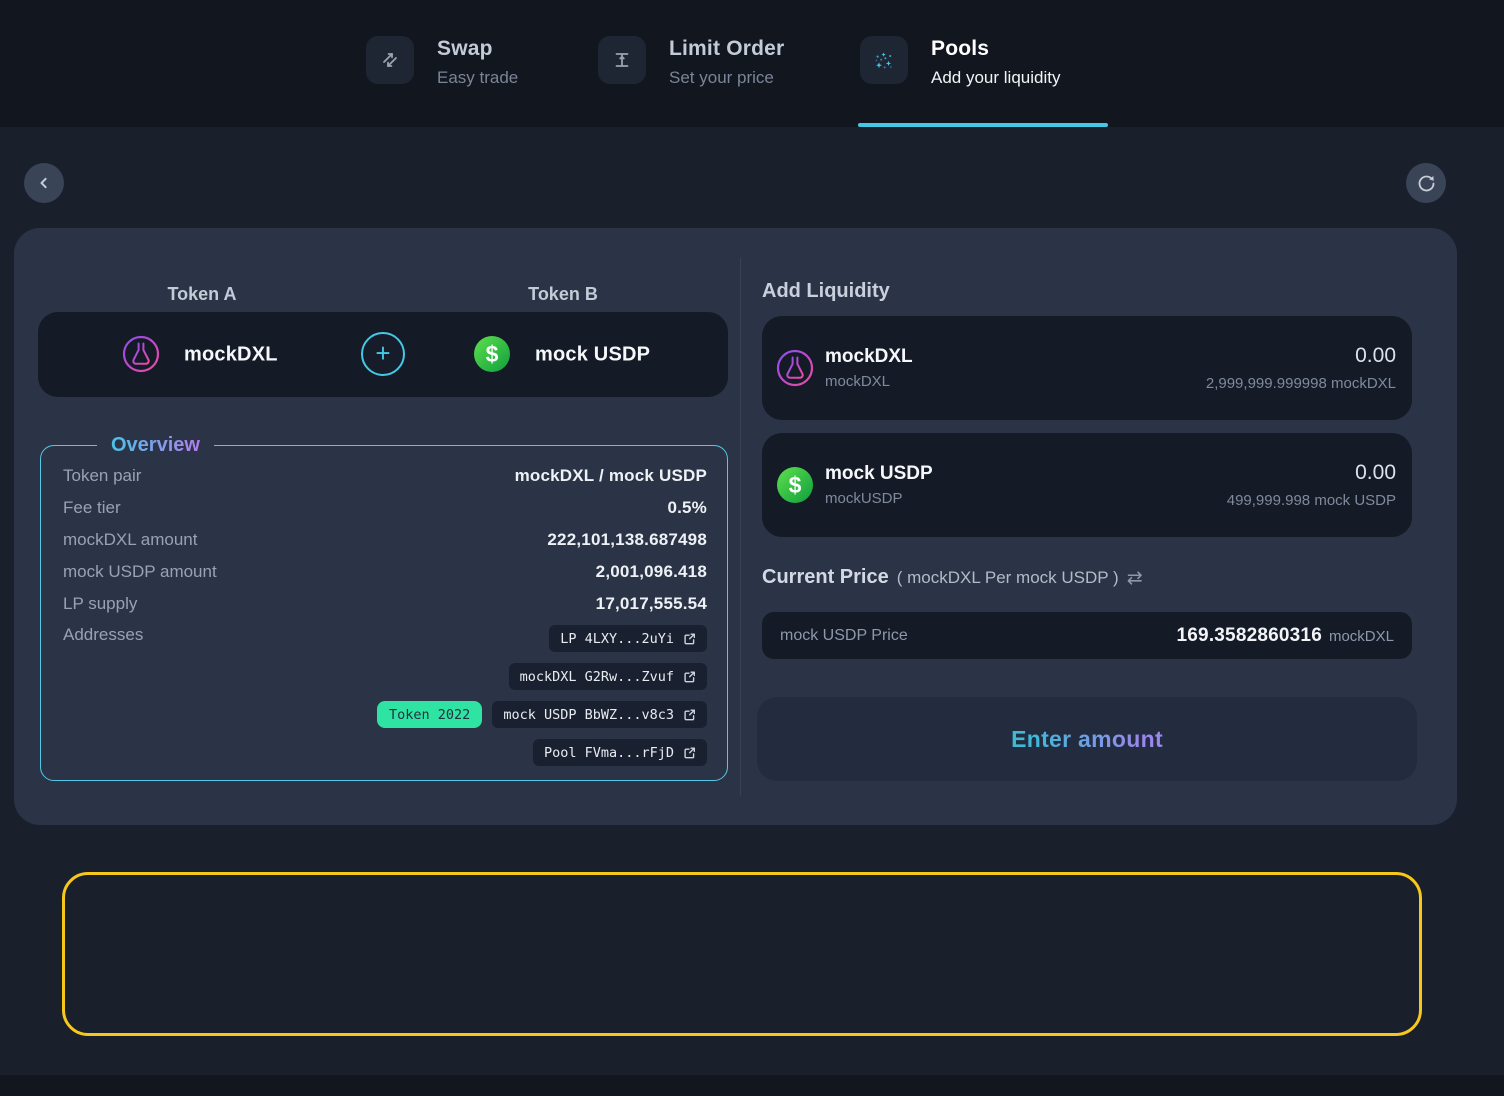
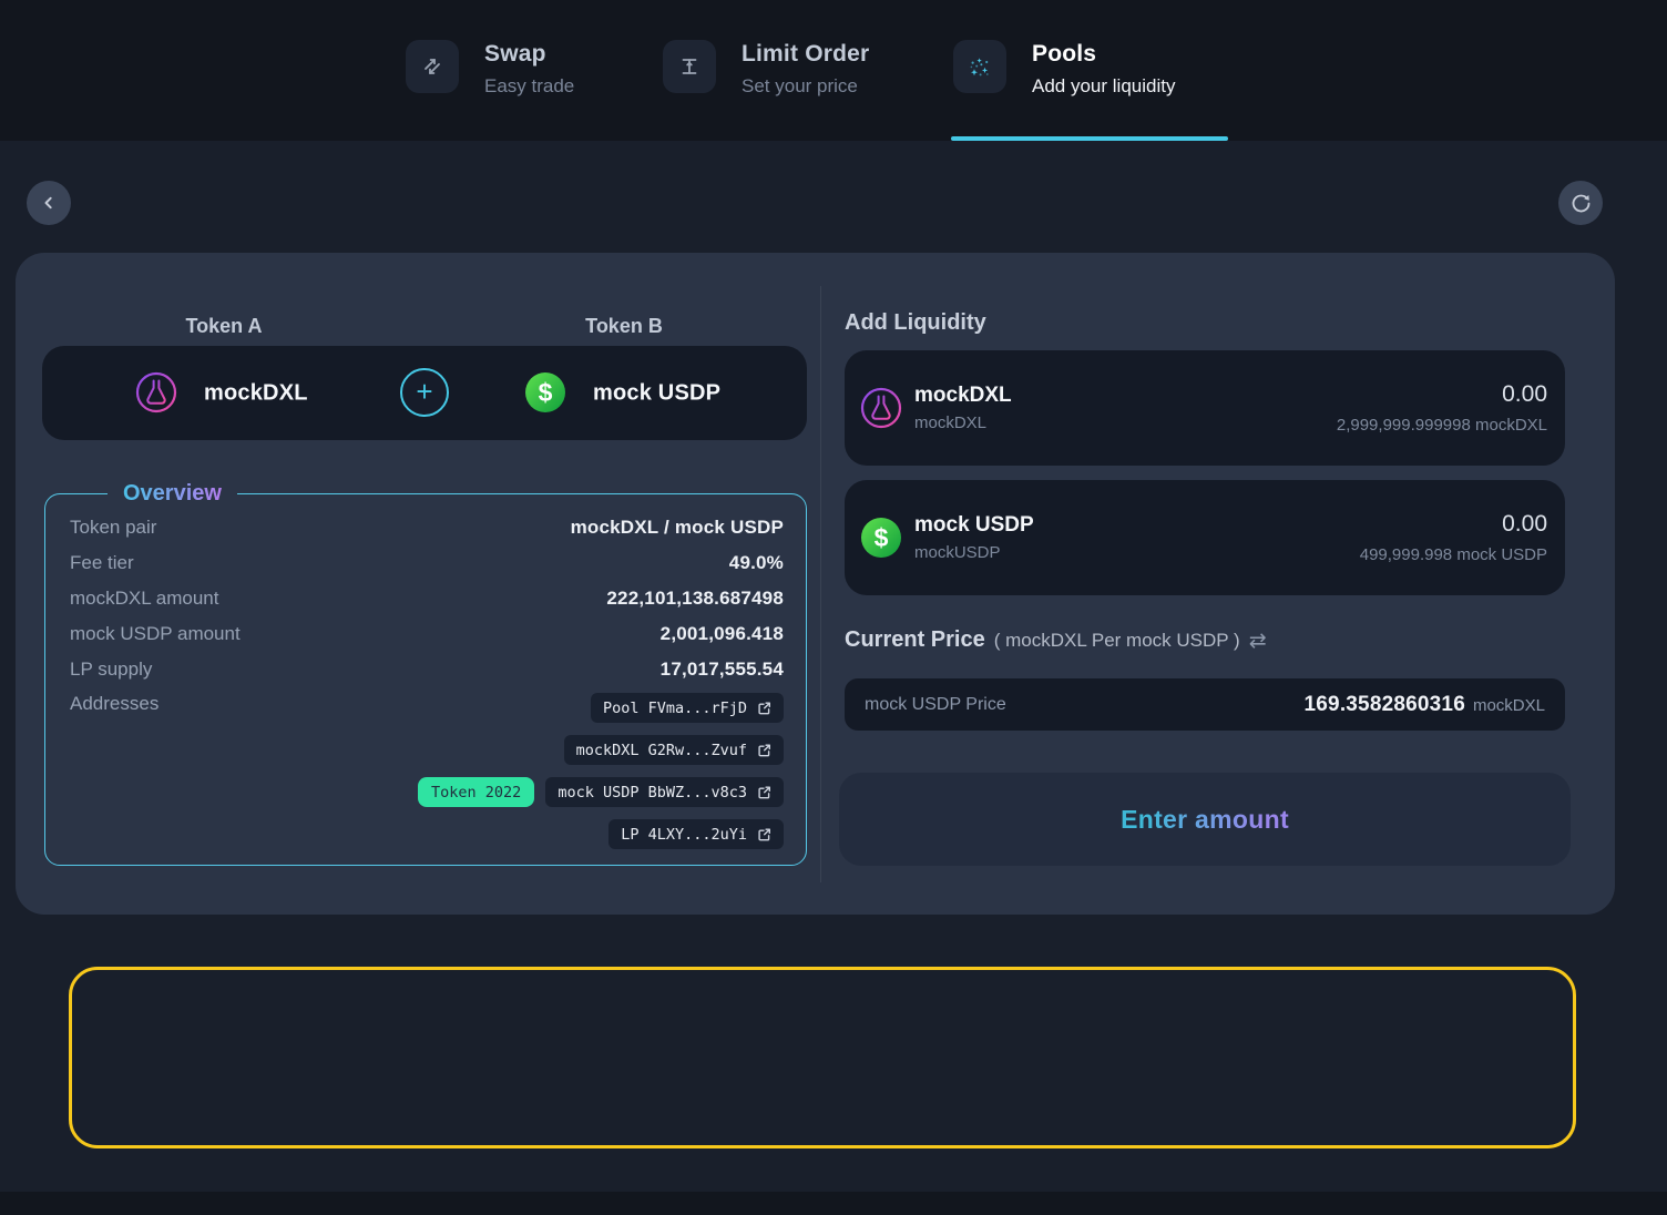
  Swap
  Easy trade
  Limit Order
  Set your price
  Pools
  Add your liquidity
  Token A
  Token B
  mockDXL
  +
  $
  mock USDP
  Overview
  Token pair
  mockDXL / mock USDP
  Fee tier
- 0.5%
+ 49.0%
  mockDXL amount
  222,101,138.687498
  mock USDP amount
  2,001,096.418
  LP supply
  17,017,555.54
  Addresses
- LP 4LXY...2uYi
+ Pool FVma...rFjD
  mockDXL G2Rw...Zvuf
  Token 2022
  mock USDP BbWZ...v8c3
- Pool FVma...rFjD
+ LP 4LXY...2uYi
  Add Liquidity
  mockDXL
  mockDXL
  0.00
  2,999,999.999998 mockDXL
  $
  mock USDP
  mockUSDP
  0.00
  499,999.998 mock USDP
  Current Price
  ( mockDXL Per mock USDP )
  ⇄
  mock USDP Price
  169.3582860316
  mockDXL
  Enter amount
